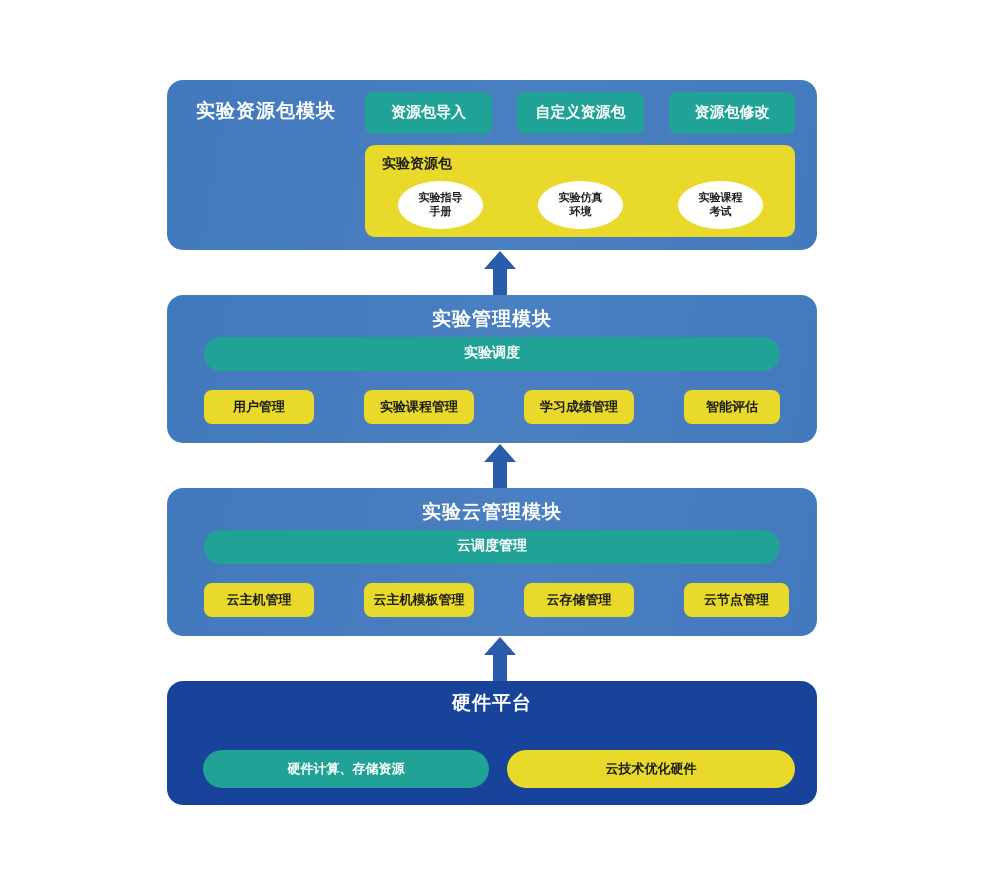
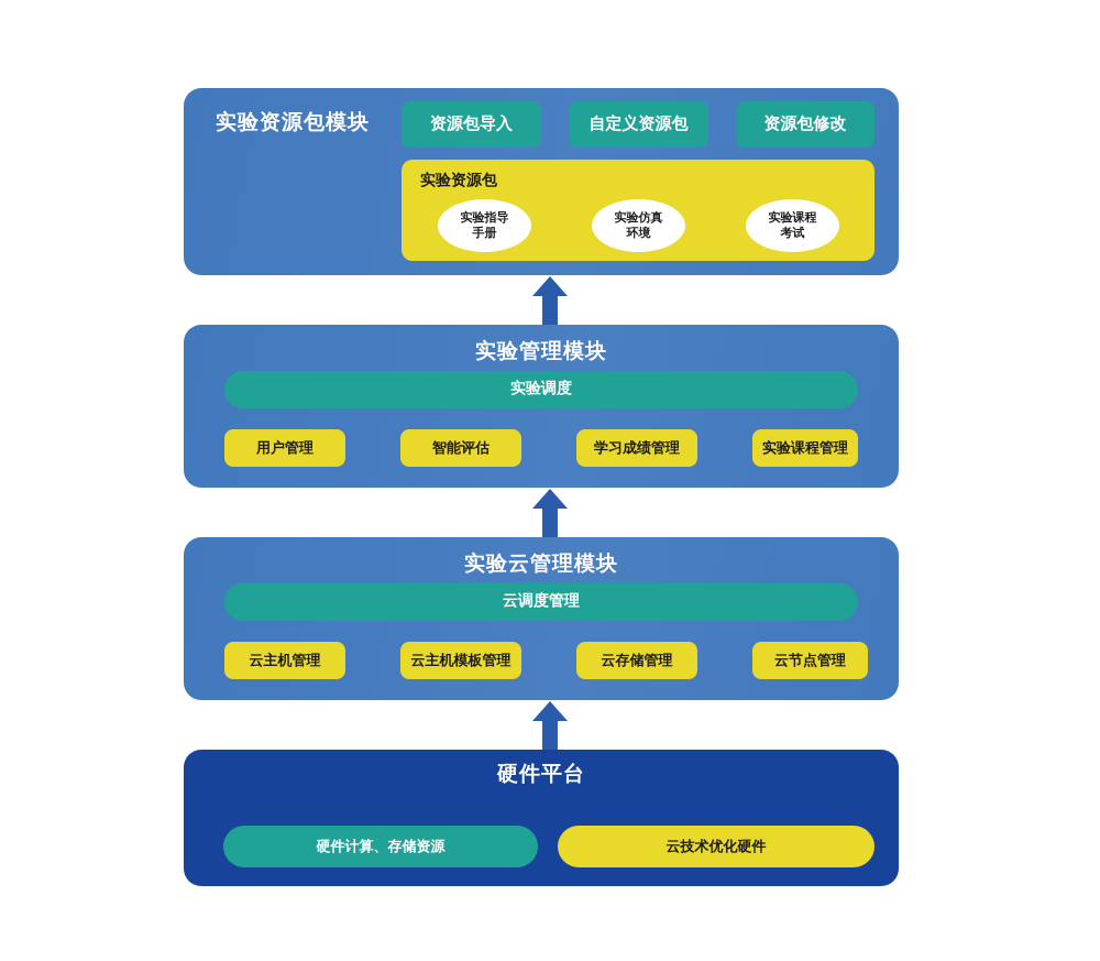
  实验资源包模块
  资源包导入
  自定义资源包
  资源包修改
  实验资源包
  实验指导
  手册
  实验仿真
  环境
  实验课程
  考试
  实验管理模块
  实验调度
  用户管理
- 实验课程管理
+ 智能评估
  学习成绩管理
- 智能评估
+ 实验课程管理
  实验云管理模块
  云调度管理
  云主机管理
  云主机模板管理
  云存储管理
  云节点管理
  硬件平台
  硬件计算、存储资源
  云技术优化硬件
